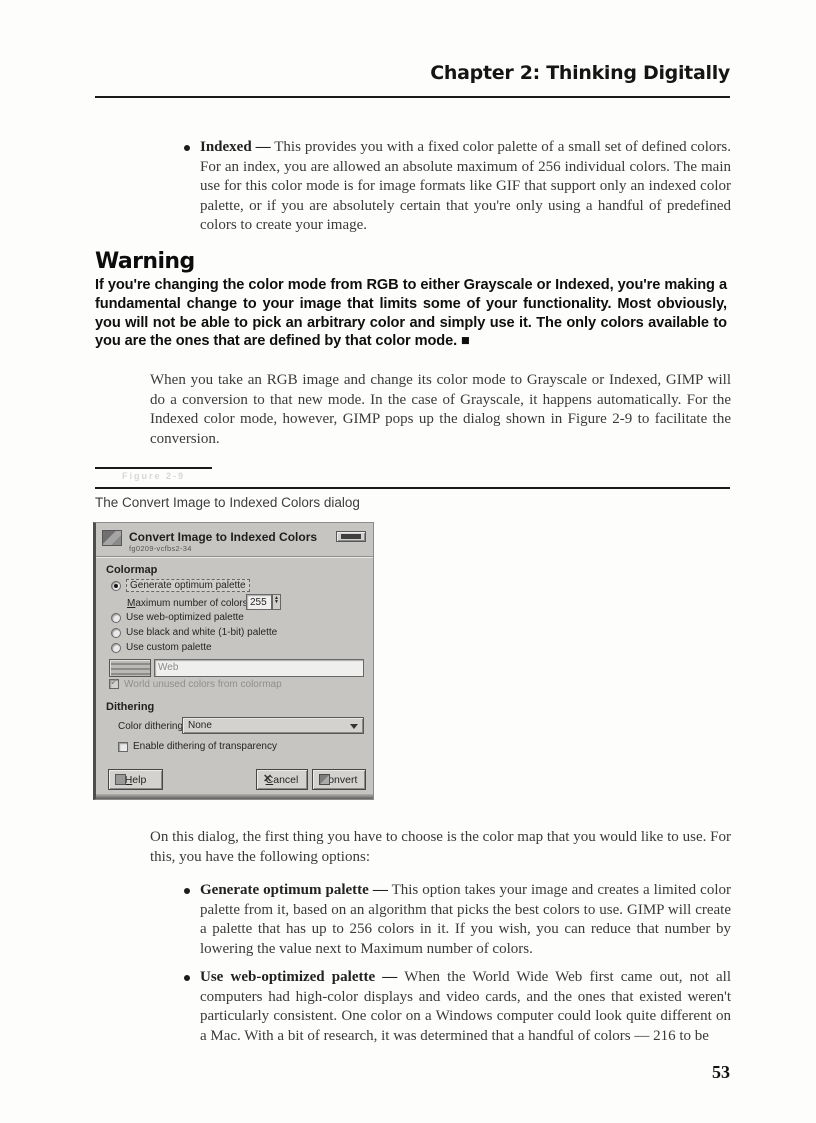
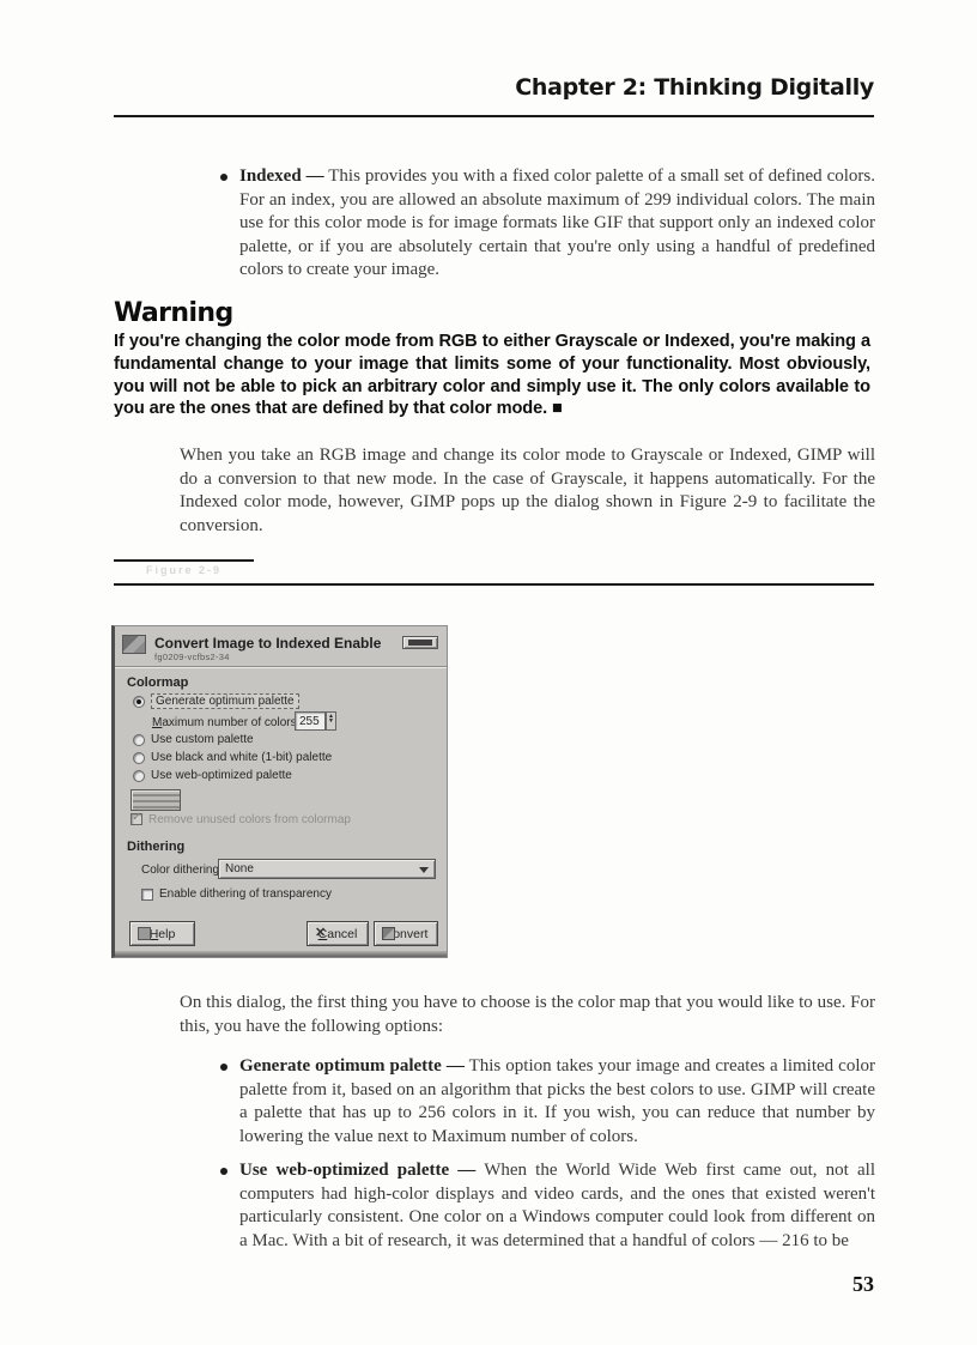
  Chapter 2: Thinking Digitally
- Indexed — This provides you with a fixed color palette of a small set of defined colors. For an index, you are allowed an absolute maximum of 256 individual colors. The main use for this color mode is for image formats like GIF that support only an indexed color palette, or if you are absolutely certain that you're only using a handful of predefined colors to create your image.
+ Indexed — This provides you with a fixed color palette of a small set of defined colors. For an index, you are allowed an absolute maximum of 299 individual colors. The main use for this color mode is for image formats like GIF that support only an indexed color palette, or if you are absolutely certain that you're only using a handful of predefined colors to create your image.
  Warning
  If you're changing the color mode from RGB to either Grayscale or Indexed, you're making a fundamental change to your image that limits some of your functionality. Most obviously, you will not be able to pick an arbitrary color and simply use it. The only colors available to you are the ones that are defined by that color mode. ■
  When you take an RGB image and change its color mode to Grayscale or Indexed, GIMP will do a conversion to that new mode. In the case of Grayscale, it happens automatically. For the Indexed color mode, however, GIMP pops up the dialog shown in Figure 2-9 to facilitate the conversion.
  Figure 2-9
- The Convert Image to Indexed Colors dialog
- Convert Image to Indexed Colors
+ Convert Image to Indexed Enable
  fg0209-vcfbs2-34
  Colormap
  Generate optimum palette
  Maximum number of color
  255
- Use web-optimized palette
+ Use custom palette
  Use black and white (1-bit) palette
- Use custom palette
+ Use web-optimized palette
- Web
  ✓
- World unused colors from colormap
+ Remove unused colors from colormap
  Dithering
  Color dithering
  None
  Enable dithering of transparency
  Help
  Cancel
  onvert
  On this dialog, the first thing you have to choose is the color map that you would like to use. For this, you have the following options:
  Generate optimum palette — This option takes your image and creates a limited color palette from it, based on an algorithm that picks the best colors to use. GIMP will create a palette that has up to 256 colors in it. If you wish, you can reduce that number by lowering the value next to Maximum number of colors.
- Use web-optimized palette — When the World Wide Web first came out, not all computers had high-color displays and video cards, and the ones that existed weren't particularly consistent. One color on a Windows computer could look quite different on a Mac. With a bit of research, it was determined that a handful of colors — 216 to be
+ Use web-optimized palette — When the World Wide Web first came out, not all computers had high-color displays and video cards, and the ones that existed weren't particularly consistent. One color on a Windows computer could look from different on a Mac. With a bit of research, it was determined that a handful of colors — 216 to be
  53
